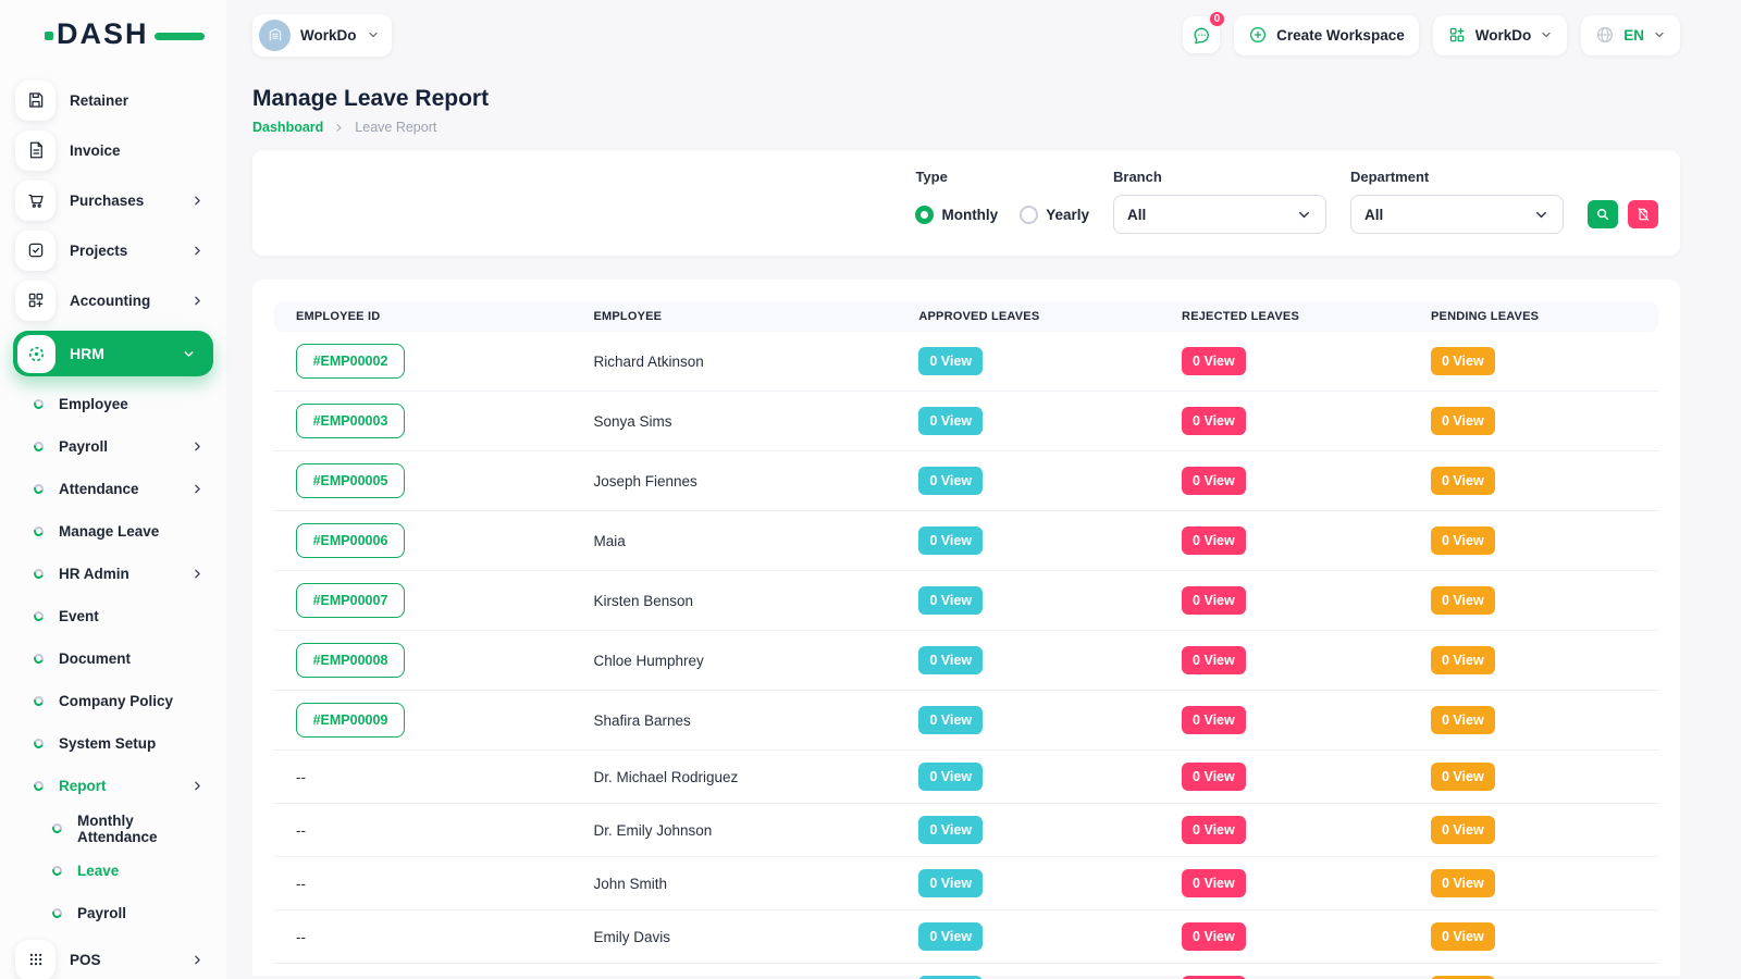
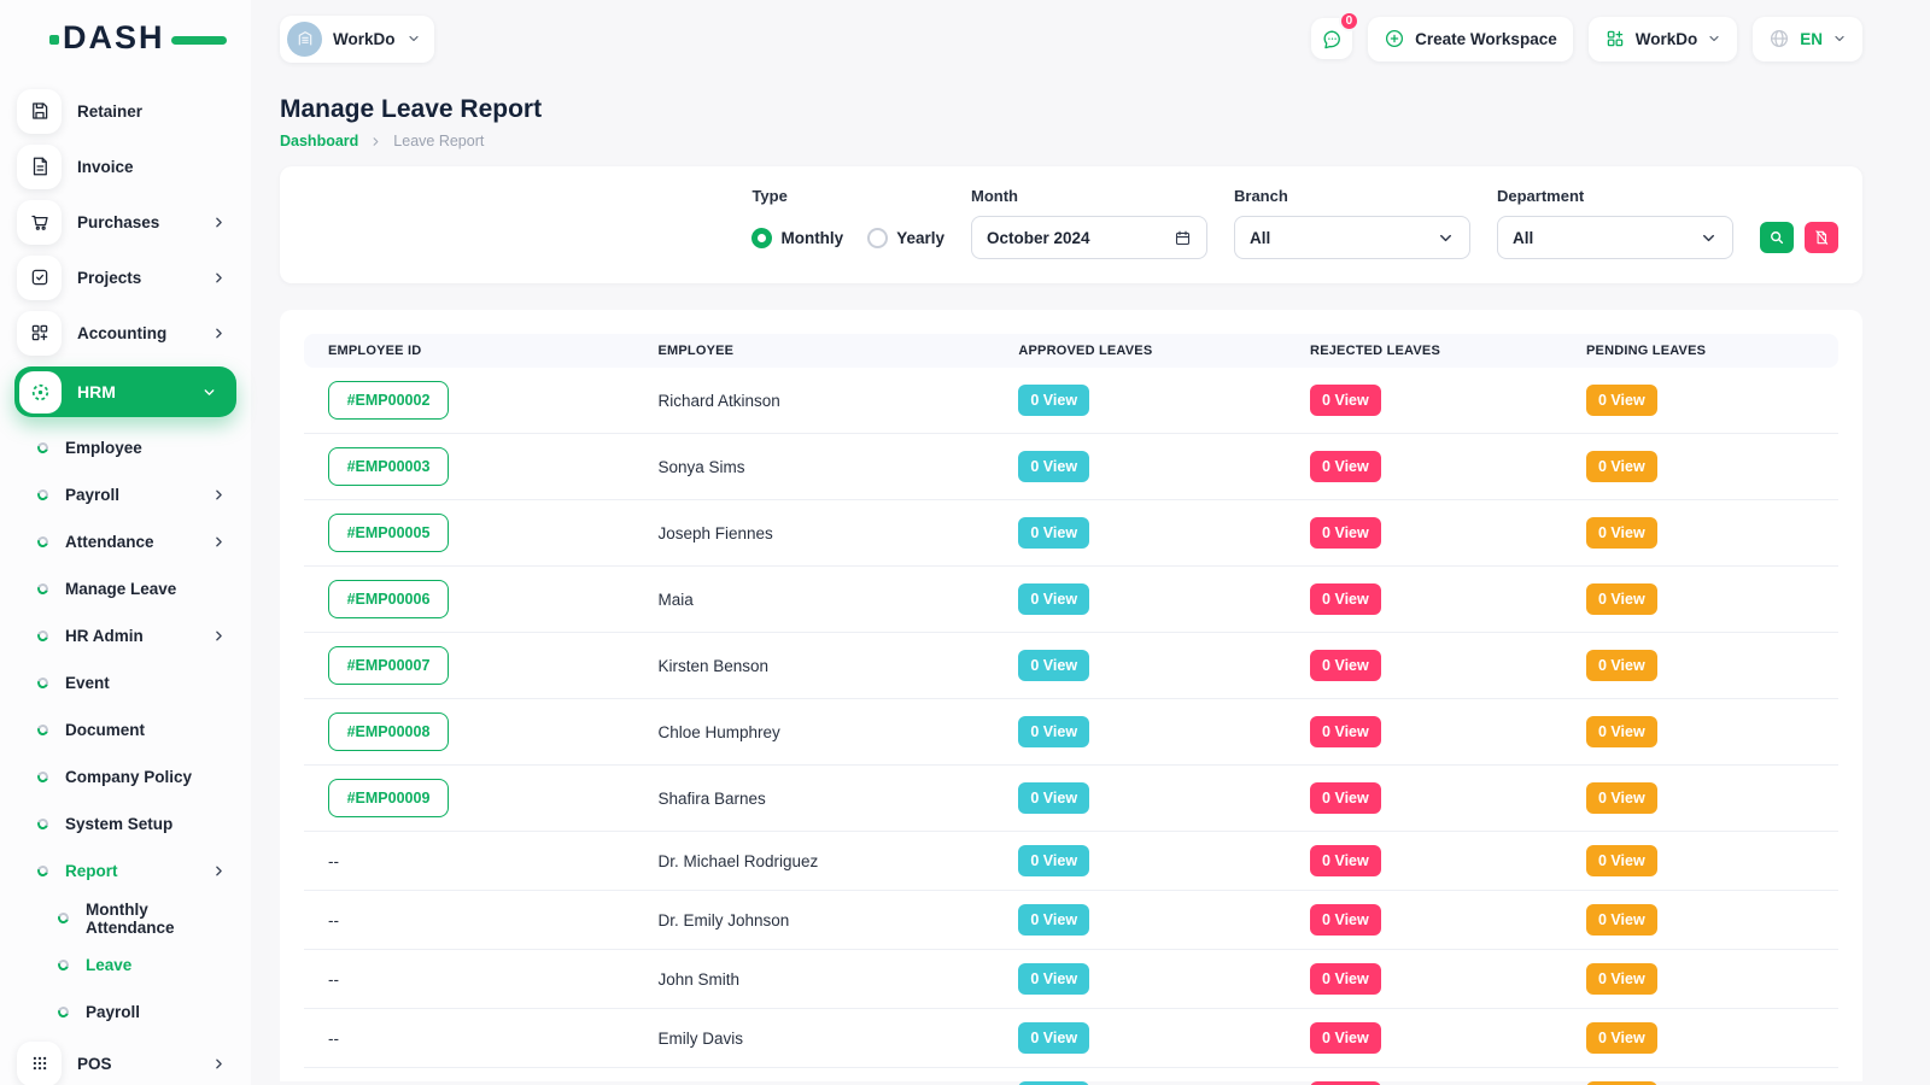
  DASH
  Retainer
  Invoice
  Purchases
  Projects
  Accounting
  HRM
  Employee
  Payroll
  Attendance
  Manage Leave
  HR Admin
  Event
  Document
  Company Policy
  System Setup
  Report
  Monthly Attendance
  Leave
  Payroll
  POS
  WorkDo
  0
  Create Workspace
  WorkDo
  EN
  Manage Leave Report
  Dashboard
  Leave Report
  Type
  Monthly
  Yearly
+ Month
+ October 2024
  Branch
  All
  Department
  All
  EMPLOYEE ID	EMPLOYEE	APPROVED LEAVES	REJECTED LEAVES	PENDING LEAVES
  #EMP00002	Richard Atkinson	0 View	0 View	0 View
  #EMP00003	Sonya Sims	0 View	0 View	0 View
  #EMP00005	Joseph Fiennes	0 View	0 View	0 View
  #EMP00006	Maia	0 View	0 View	0 View
  #EMP00007	Kirsten Benson	0 View	0 View	0 View
  #EMP00008	Chloe Humphrey	0 View	0 View	0 View
  #EMP00009	Shafira Barnes	0 View	0 View	0 View
  --	Dr. Michael Rodriguez	0 View	0 View	0 View
  --	Dr. Emily Johnson	0 View	0 View	0 View
  --	John Smith	0 View	0 View	0 View
  --	Emily Davis	0 View	0 View	0 View
